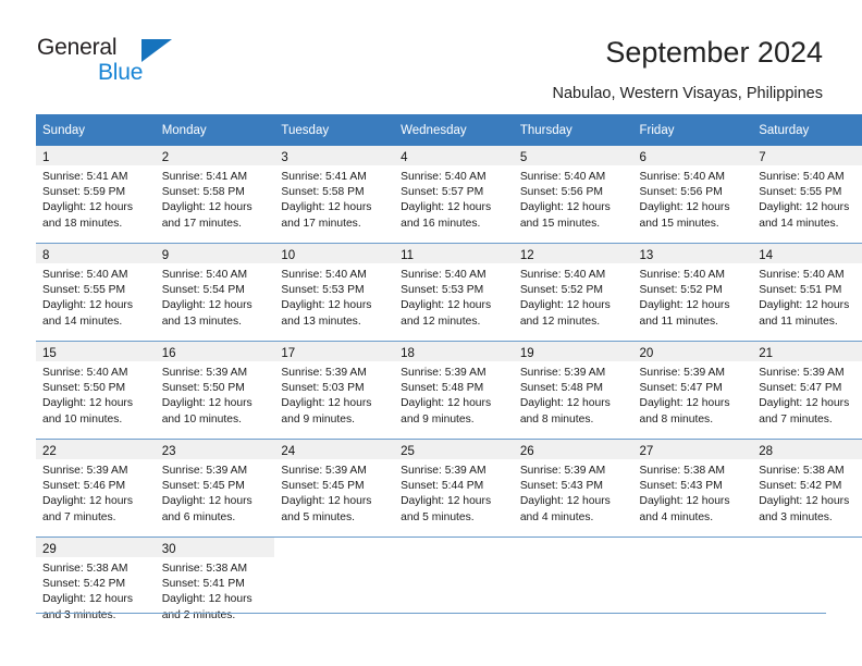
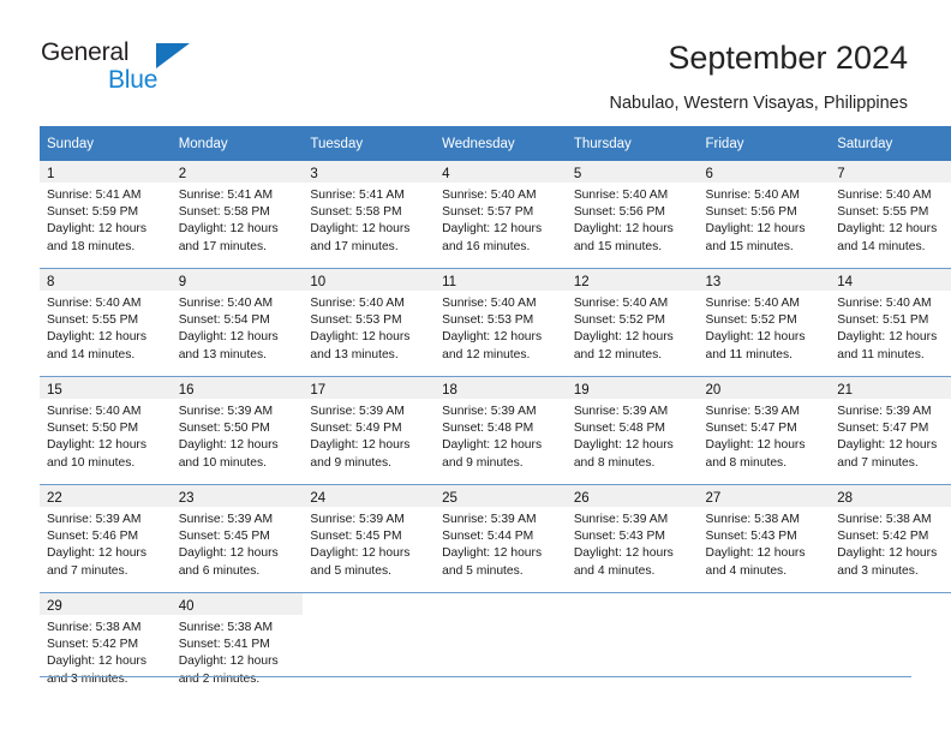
  General
  Blue
  September 2024
  Nabulao, Western Visayas, Philippines
  Sunday	Monday	Tuesday	Wednesday	Thursday	Friday	Saturday
  1Sunrise: 5:41 AMSunset: 5:59 PMDaylight: 12 hoursand 18 minutes.	2Sunrise: 5:41 AMSunset: 5:58 PMDaylight: 12 hoursand 17 minutes.	3Sunrise: 5:41 AMSunset: 5:58 PMDaylight: 12 hoursand 17 minutes.	4Sunrise: 5:40 AMSunset: 5:57 PMDaylight: 12 hoursand 16 minutes.	5Sunrise: 5:40 AMSunset: 5:56 PMDaylight: 12 hoursand 15 minutes.	6Sunrise: 5:40 AMSunset: 5:56 PMDaylight: 12 hoursand 15 minutes.	7Sunrise: 5:40 AMSunset: 5:55 PMDaylight: 12 hoursand 14 minutes.
  8Sunrise: 5:40 AMSunset: 5:55 PMDaylight: 12 hoursand 14 minutes.	9Sunrise: 5:40 AMSunset: 5:54 PMDaylight: 12 hoursand 13 minutes.	10Sunrise: 5:40 AMSunset: 5:53 PMDaylight: 12 hoursand 13 minutes.	11Sunrise: 5:40 AMSunset: 5:53 PMDaylight: 12 hoursand 12 minutes.	12Sunrise: 5:40 AMSunset: 5:52 PMDaylight: 12 hoursand 12 minutes.	13Sunrise: 5:40 AMSunset: 5:52 PMDaylight: 12 hoursand 11 minutes.	14Sunrise: 5:40 AMSunset: 5:51 PMDaylight: 12 hoursand 11 minutes.
- 15Sunrise: 5:40 AMSunset: 5:50 PMDaylight: 12 hoursand 10 minutes.	16Sunrise: 5:39 AMSunset: 5:50 PMDaylight: 12 hoursand 10 minutes.	17Sunrise: 5:39 AMSunset: 5:03 PMDaylight: 12 hoursand 9 minutes.	18Sunrise: 5:39 AMSunset: 5:48 PMDaylight: 12 hoursand 9 minutes.	19Sunrise: 5:39 AMSunset: 5:48 PMDaylight: 12 hoursand 8 minutes.	20Sunrise: 5:39 AMSunset: 5:47 PMDaylight: 12 hoursand 8 minutes.	21Sunrise: 5:39 AMSunset: 5:47 PMDaylight: 12 hoursand 7 minutes.
+ 15Sunrise: 5:40 AMSunset: 5:50 PMDaylight: 12 hoursand 10 minutes.	16Sunrise: 5:39 AMSunset: 5:50 PMDaylight: 12 hoursand 10 minutes.	17Sunrise: 5:39 AMSunset: 5:49 PMDaylight: 12 hoursand 9 minutes.	18Sunrise: 5:39 AMSunset: 5:48 PMDaylight: 12 hoursand 9 minutes.	19Sunrise: 5:39 AMSunset: 5:48 PMDaylight: 12 hoursand 8 minutes.	20Sunrise: 5:39 AMSunset: 5:47 PMDaylight: 12 hoursand 8 minutes.	21Sunrise: 5:39 AMSunset: 5:47 PMDaylight: 12 hoursand 7 minutes.
  22Sunrise: 5:39 AMSunset: 5:46 PMDaylight: 12 hoursand 7 minutes.	23Sunrise: 5:39 AMSunset: 5:45 PMDaylight: 12 hoursand 6 minutes.	24Sunrise: 5:39 AMSunset: 5:45 PMDaylight: 12 hoursand 5 minutes.	25Sunrise: 5:39 AMSunset: 5:44 PMDaylight: 12 hoursand 5 minutes.	26Sunrise: 5:39 AMSunset: 5:43 PMDaylight: 12 hoursand 4 minutes.	27Sunrise: 5:38 AMSunset: 5:43 PMDaylight: 12 hoursand 4 minutes.	28Sunrise: 5:38 AMSunset: 5:42 PMDaylight: 12 hoursand 3 minutes.
- 29Sunrise: 5:38 AMSunset: 5:42 PMDaylight: 12 hoursand 3 minutes.	30Sunrise: 5:38 AMSunset: 5:41 PMDaylight: 12 hoursand 2 minutes.
+ 29Sunrise: 5:38 AMSunset: 5:42 PMDaylight: 12 hoursand 3 minutes.	40Sunrise: 5:38 AMSunset: 5:41 PMDaylight: 12 hoursand 2 minutes.
